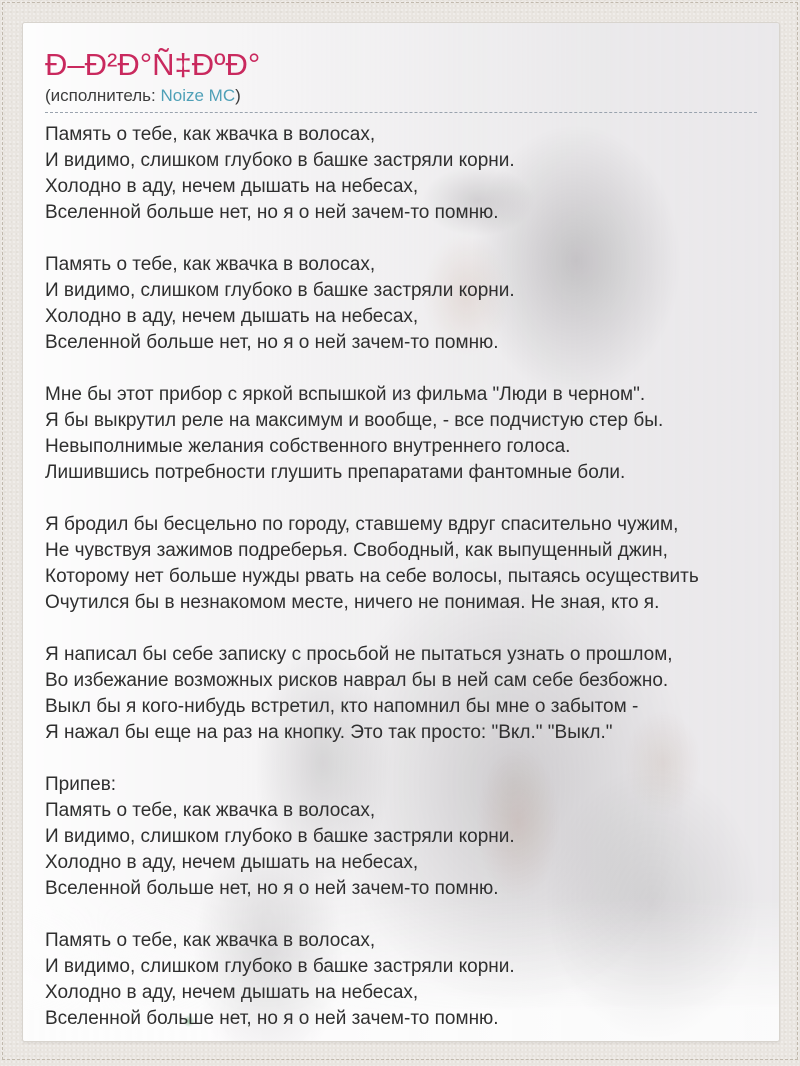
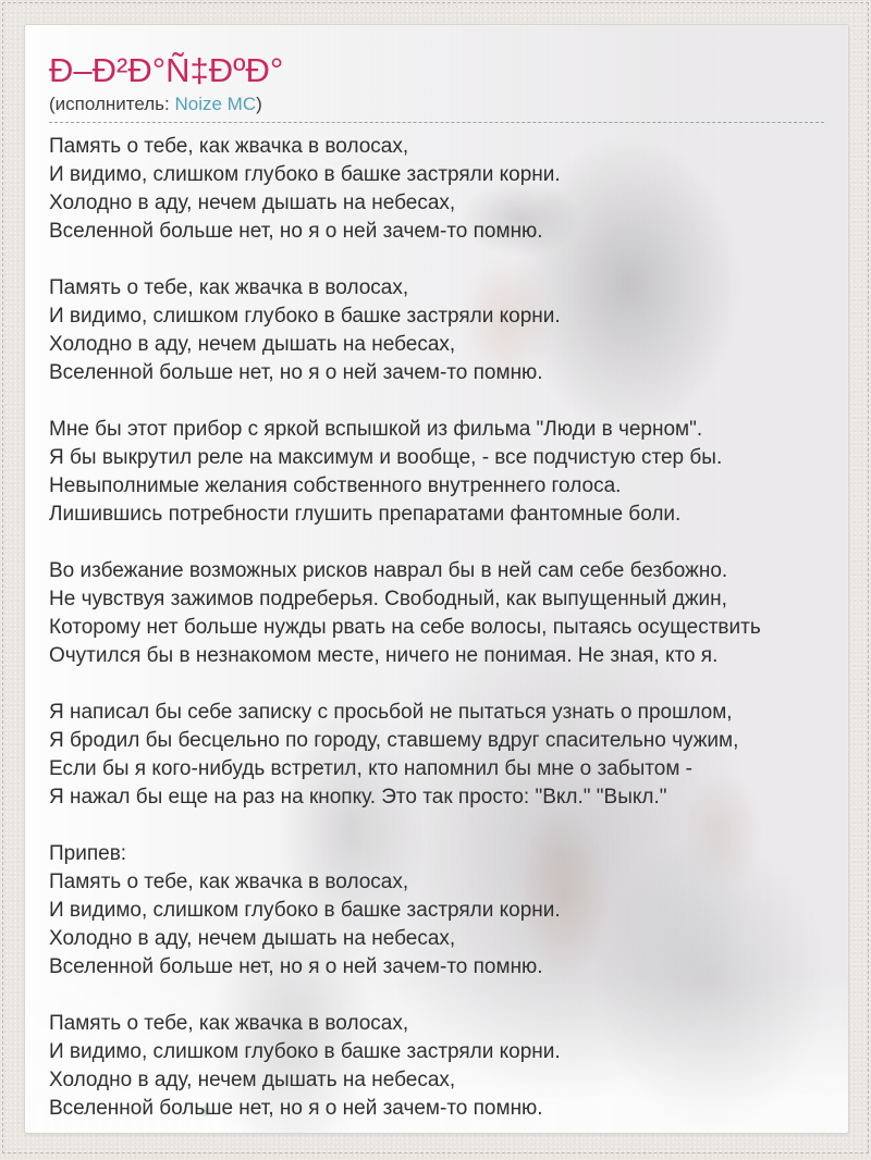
  Ð–Ð²Ð°Ñ‡ÐºÐ°
  (исполнитель: Noize MC)
  Память о тебе, как жвачка в волосах,
  И видимо, слишком глубоко в башке застряли корни.
  Холодно в аду, нечем дышать на небесах,
  Вселенной больше нет, но я о ней зачем-то помню.
  Память о тебе, как жвачка в волосах,
  И видимо, слишком глубоко в башке застряли корни.
  Холодно в аду, нечем дышать на небесах,
  Вселенной больше нет, но я о ней зачем-то помню.
  Мне бы этот прибор с яркой вспышкой из фильма "Люди в черном".
  Я бы выкрутил реле на максимум и вообще, - все подчистую стер бы.
  Невыполнимые желания собственного внутреннего голоса.
  Лишившись потребности глушить препаратами фантомные боли.
- Я бродил бы бесцельно по городу, ставшему вдруг спасительно чужим,
+ Во избежание возможных рисков наврал бы в ней сам себе безбожно.
  Не чувствуя зажимов подреберья. Свободный, как выпущенный джин,
  Которому нет больше нужды рвать на себе волосы, пытаясь осуществить
  Очутился бы в незнакомом месте, ничего не понимая. Не зная, кто я.
  Я написал бы себе записку с просьбой не пытаться узнать о прошлом,
- Во избежание возможных рисков наврал бы в ней сам себе безбожно.
+ Я бродил бы бесцельно по городу, ставшему вдруг спасительно чужим,
- Выкл бы я кого-нибудь встретил, кто напомнил бы мне о забытом -
+ Если бы я кого-нибудь встретил, кто напомнил бы мне о забытом -
  Я нажал бы еще на раз на кнопку. Это так просто: "Вкл." "Выкл."
  Припев:
  Память о тебе, как жвачка в волосах,
  И видимо, слишком глубоко в башке застряли корни.
  Холодно в аду, нечем дышать на небесах,
  Вселенной больше нет, но я о ней зачем-то помню.
  Память о тебе, как жвачка в волосах,
  И видимо, слишком глубоко в башке застряли корни.
  Холодно в аду, нечем дышать на небесах,
  Вселенной больше нет, но я о ней зачем-то помню.
